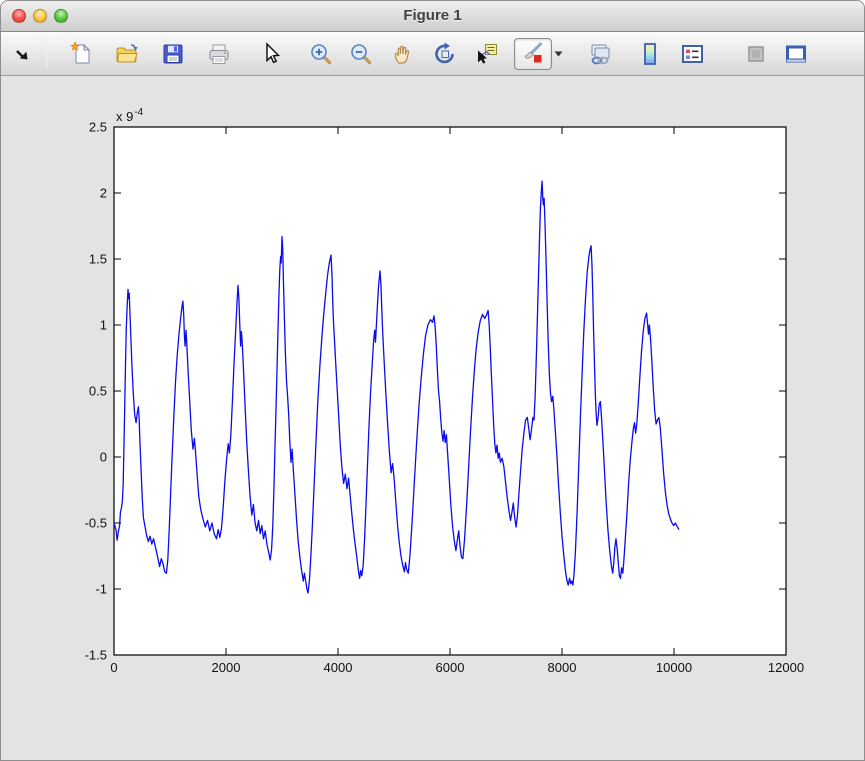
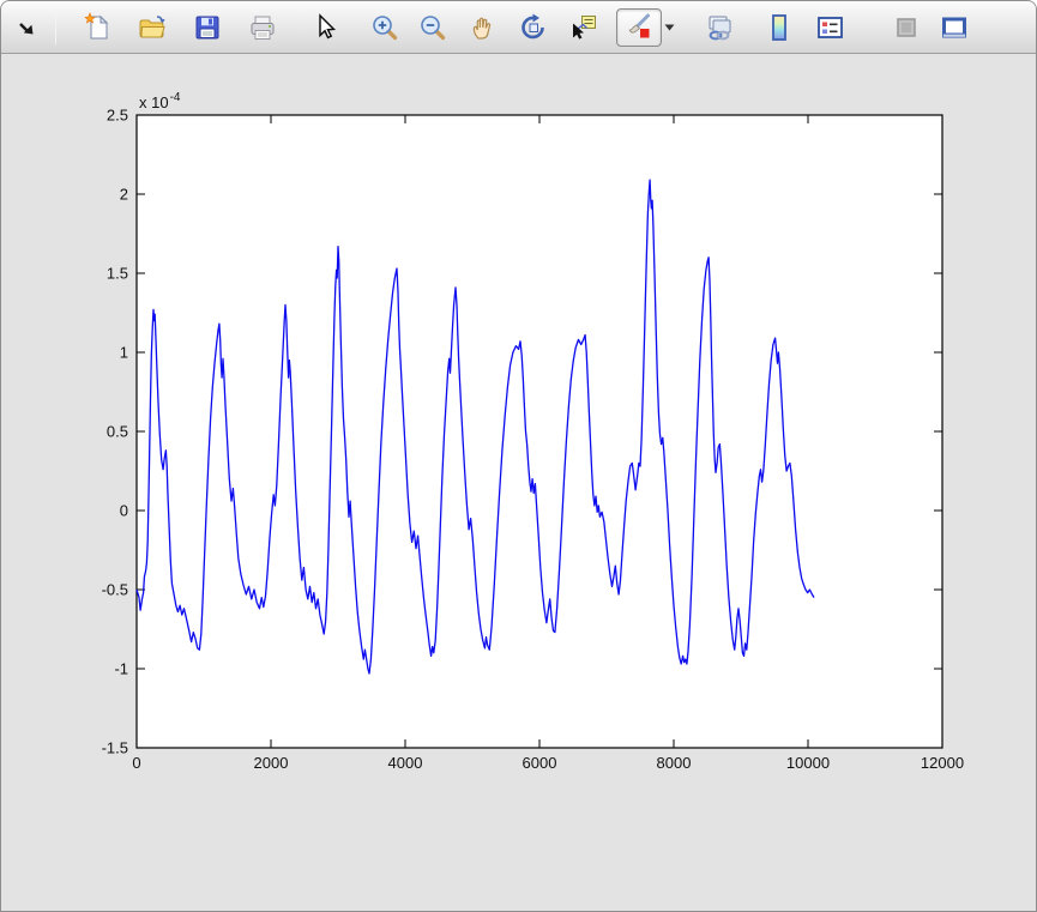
- Figure 1
  0
  2000
  4000
  6000
  8000
  10000
  12000
  -1.5
  -1
  -0.5
  0
  0.5
  1
  1.5
  2
  2.5
- x 9-4
+ x 10-4
